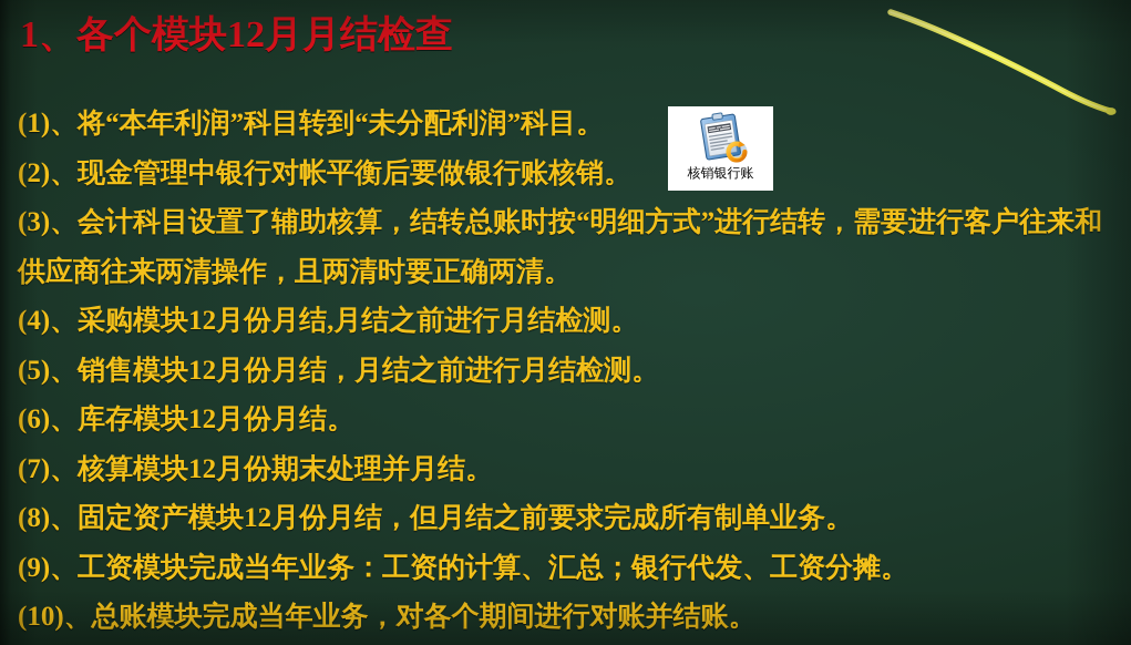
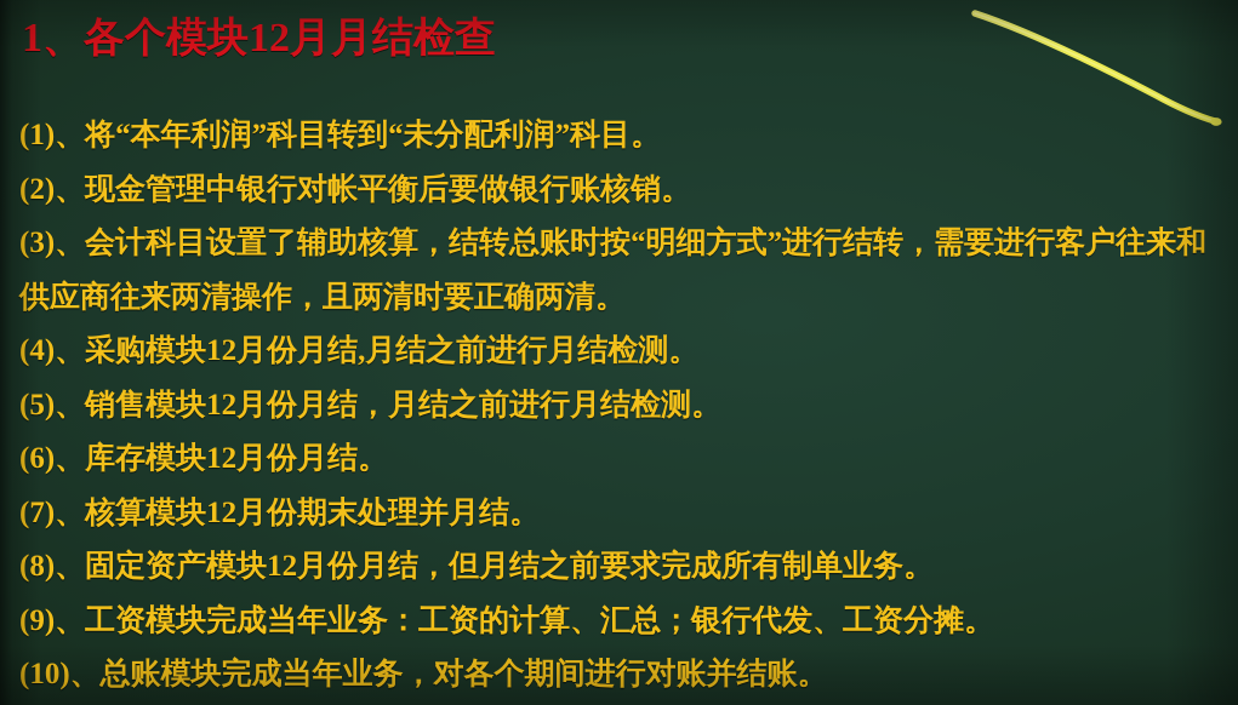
- 核销银行账
